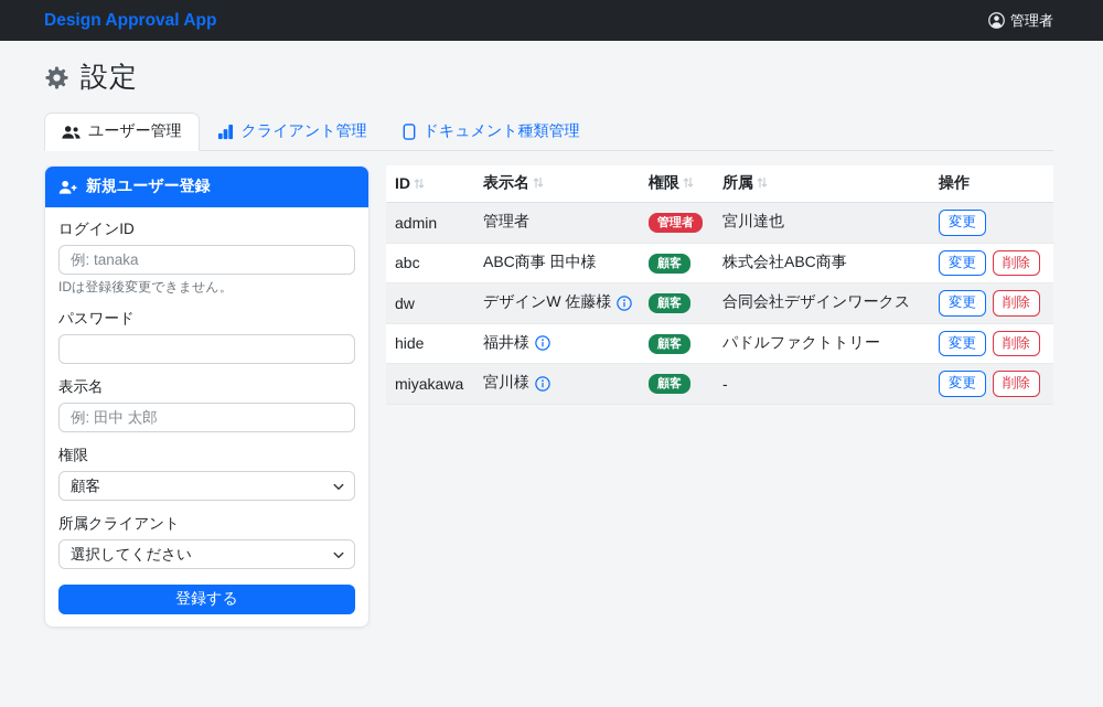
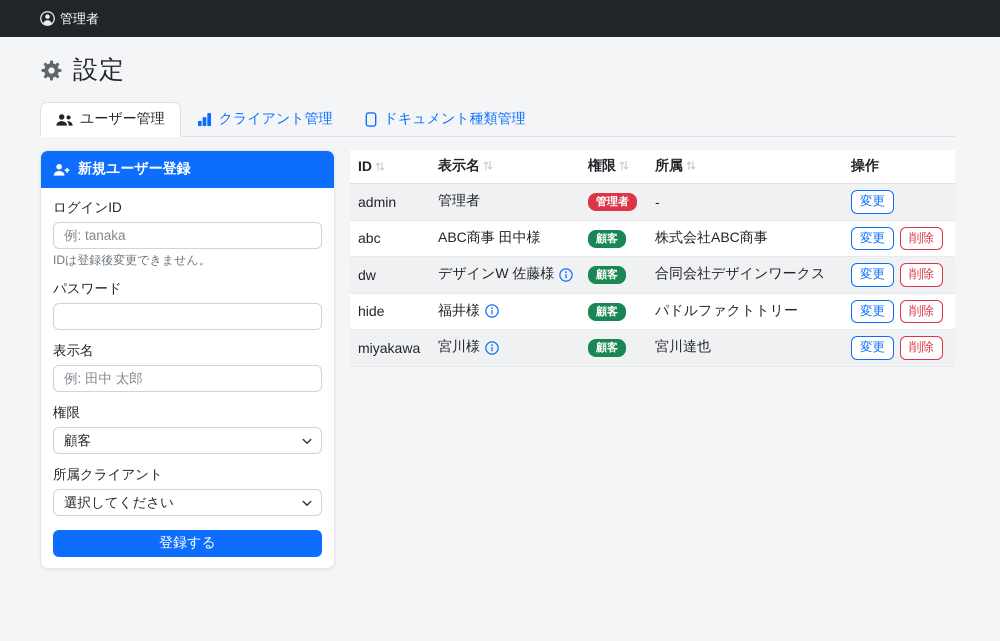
- Design Approval App
  管理者
  設定
  ユーザー管理
  クライアント管理
  ドキュメント種類管理
  新規ユーザー登録
  ログインID
  例: tanaka
  IDは登録後変更できません。
  パスワード
  表示名
  例: 田中 太郎
  権限
  顧客
  所属クライアント
  選択してください
  登録する
  ID	表示名	権限	所属	操作
- admin	管理者	管理者	宮川達也	変更
+ admin	管理者	管理者	-	変更
  abc	ABC商事 田中様	顧客	株式会社ABC商事	変更 削除
  dw	デザインW 佐藤様	顧客	合同会社デザインワークス	変更 削除
  hide	福井様	顧客	パドルファクトトリー	変更 削除
- miyakawa	宮川様	顧客	-	変更 削除
+ miyakawa	宮川様	顧客	宮川達也	変更 削除
